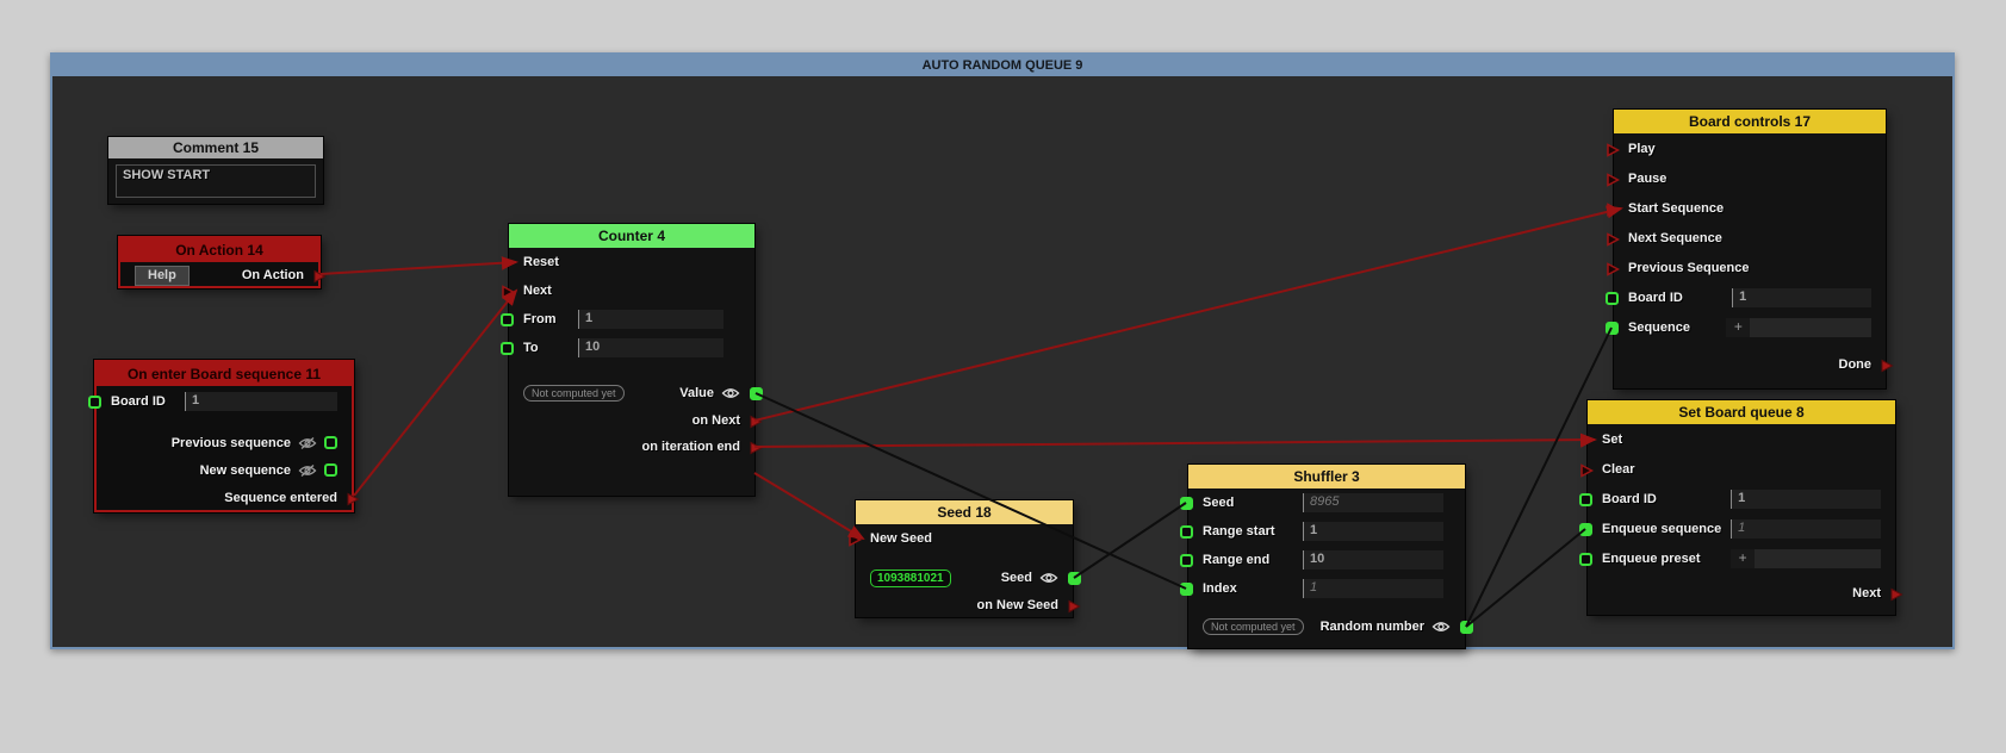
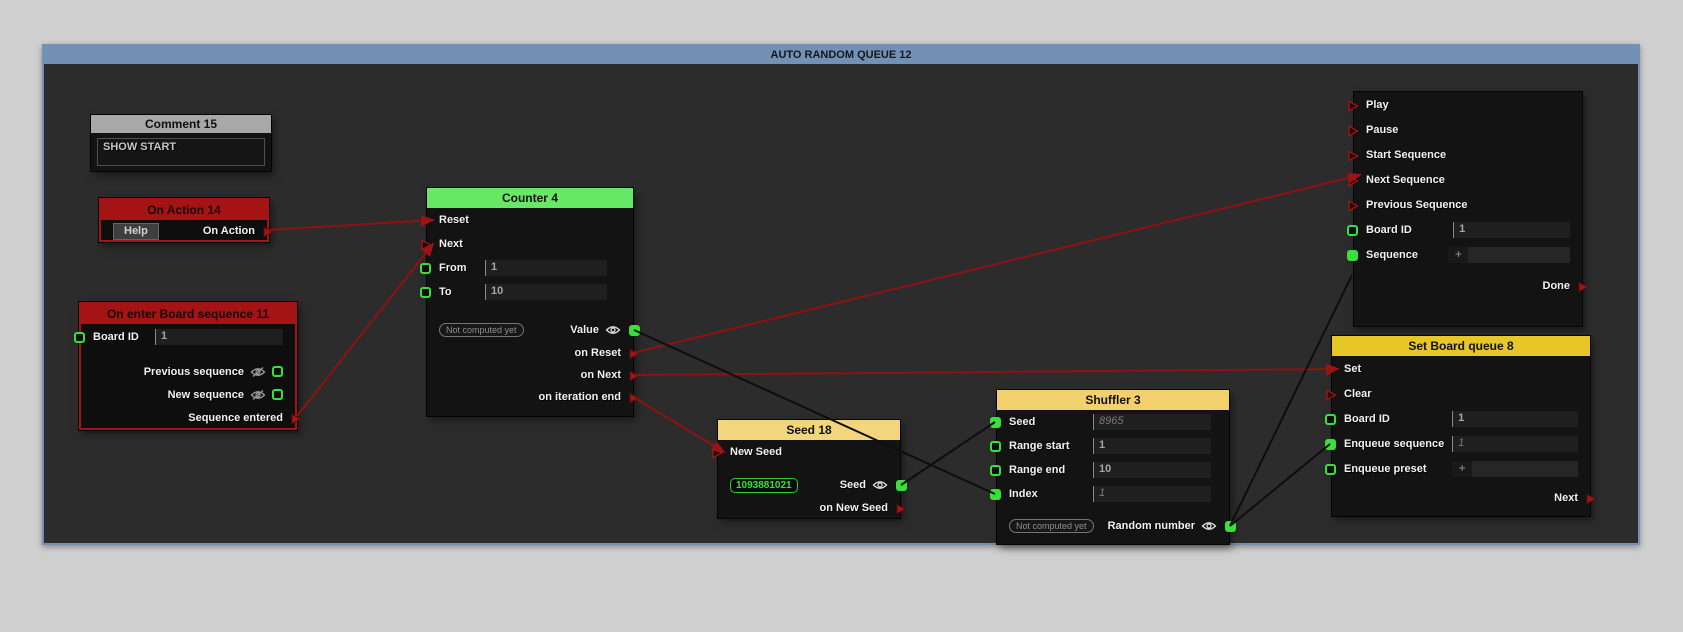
- AUTO RANDOM QUEUE 9
+ AUTO RANDOM QUEUE 12
  Comment 15
  SHOW START
  On Action 14
  Help
  On Action
  On enter Board sequence 11
  Board ID
  1
  Previous sequence
  New sequence
  Sequence entered
  Counter 4
  Reset
  Next
  From
  1
  To
  10
  Not computed yet
  Value
+ on Reset
  on Next
  on iteration end
  Seed 18
  New Seed
  1093881021
  Seed
  on New Seed
  Shuffler 3
  Seed
  8965
  Range start
  1
  Range end
  10
  Index
  1
  Not computed yet
  Random number
- Board controls 17
  Play
  Pause
  Start Sequence
  Next Sequence
  Previous Sequence
  Board ID
  1
  Sequence
  +
  Done
  Set Board queue 8
  Set
  Clear
  Board ID
  1
  Enqueue sequence
  1
  Enqueue preset
  +
  Next
